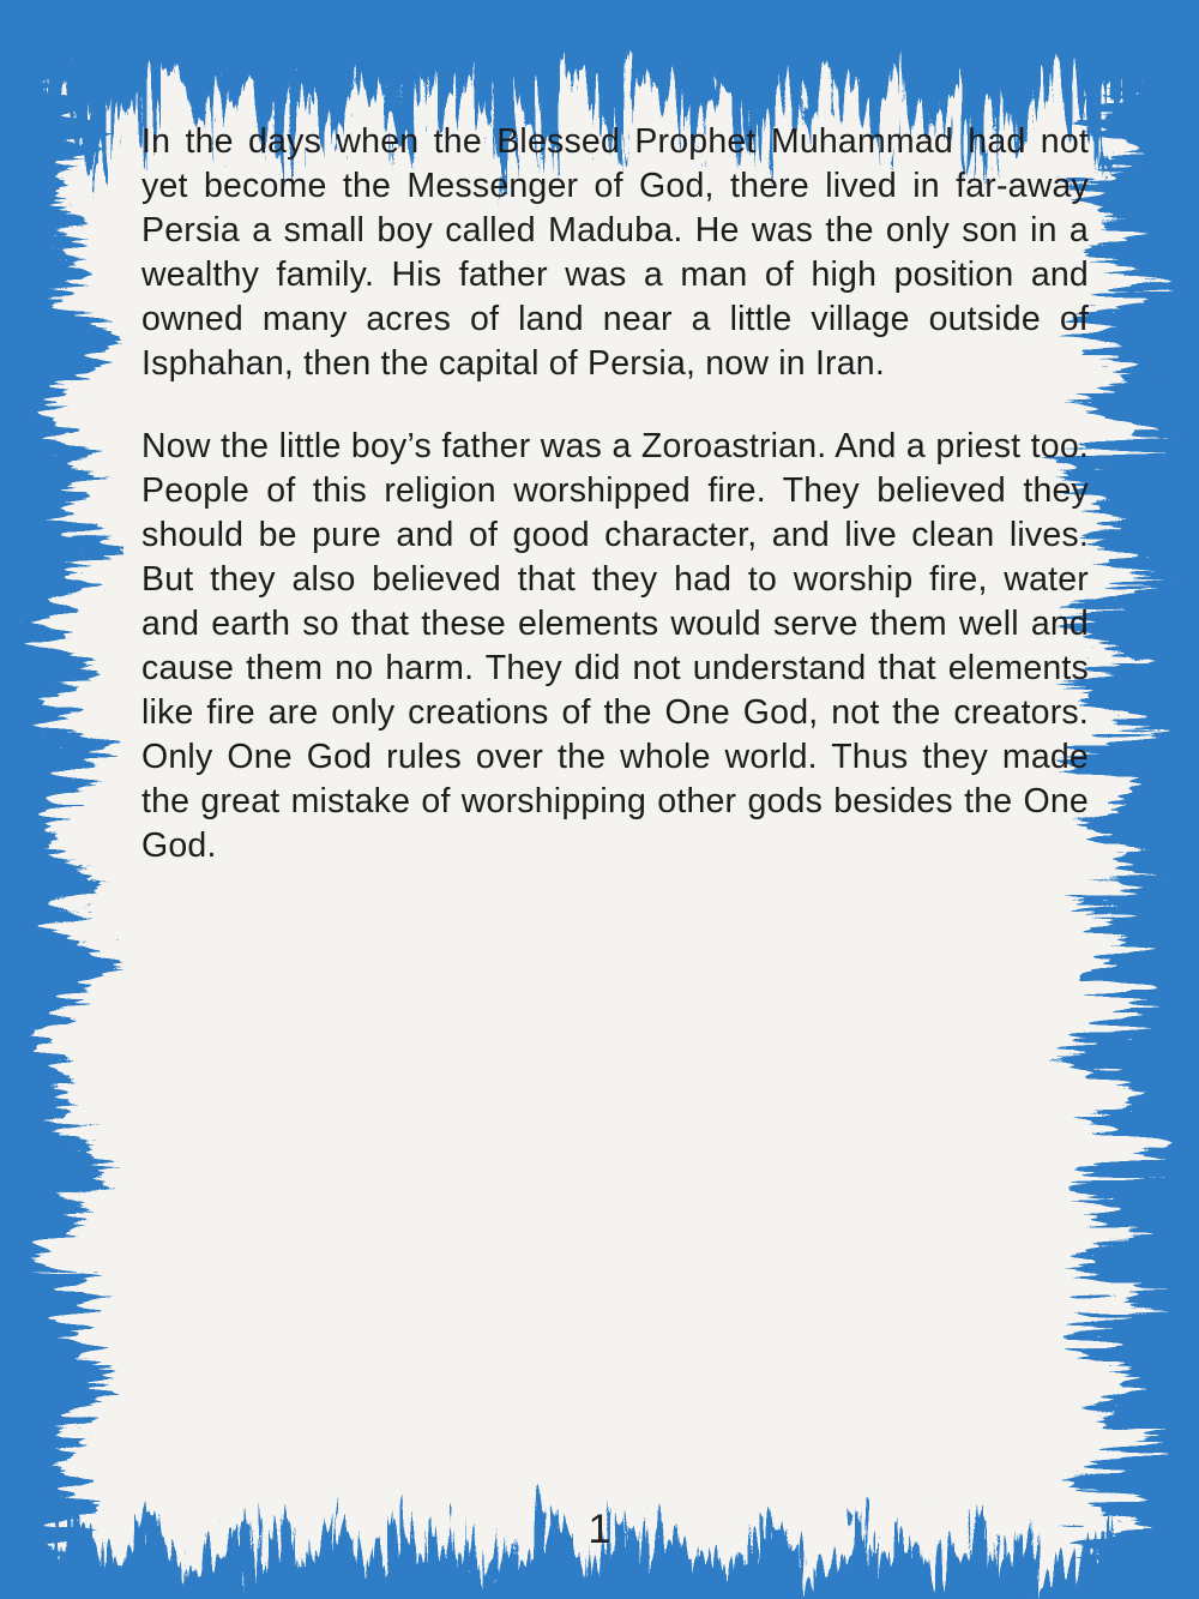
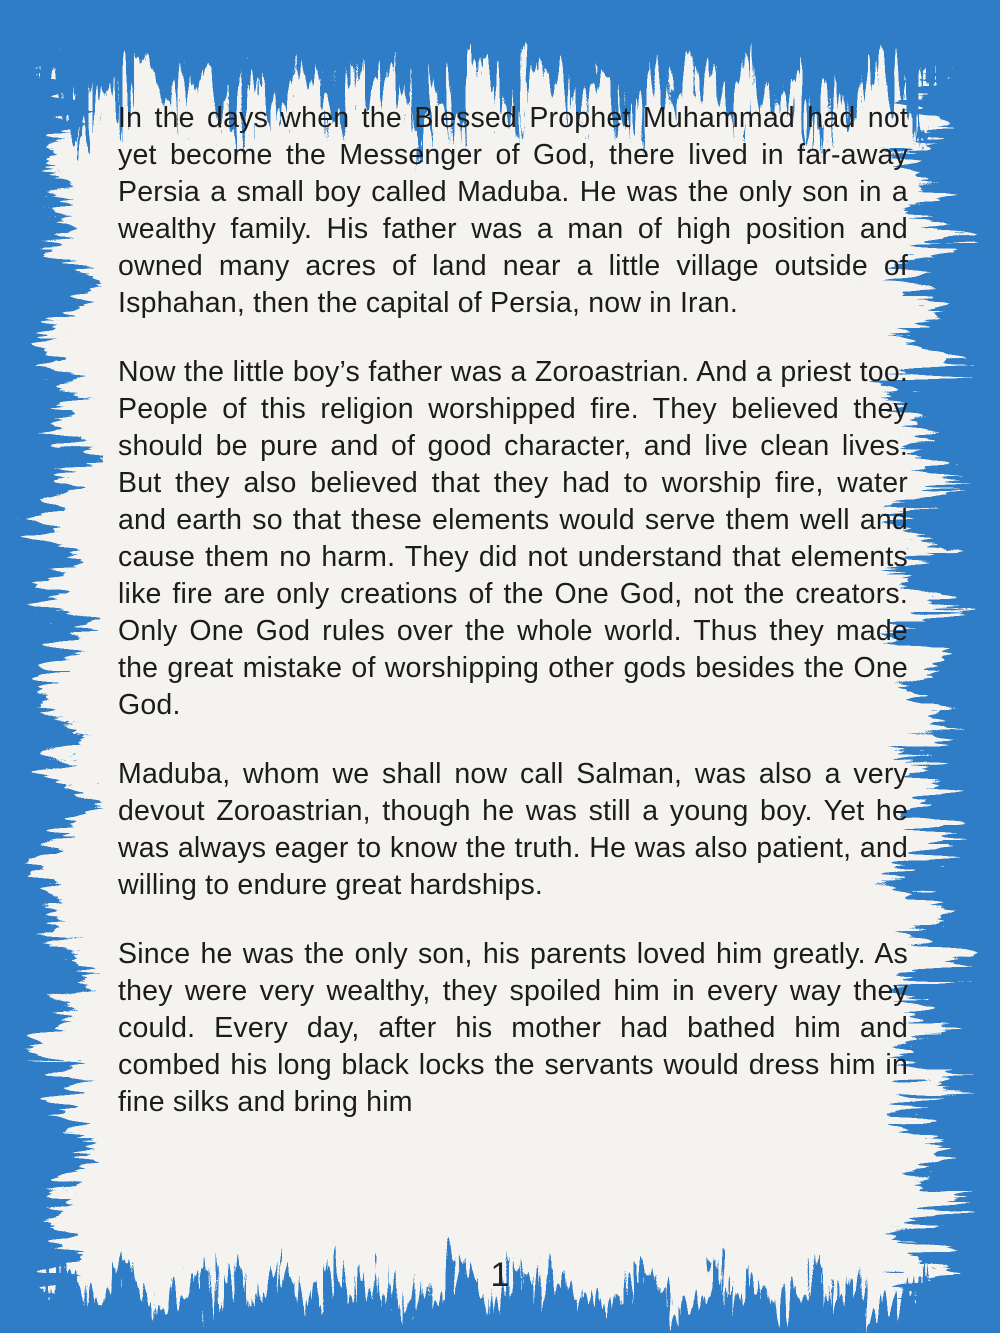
  In the days when the Blessed Prophet Muhammad had not yet become the Messenger of God, there lived in far-away Persia a small boy called Maduba. He was the only son in a wealthy family. His father was a man of high position and owned many acres of land near a little village outside of Isphahan, then the capital of Persia, now in Iran.
  Now the little boy’s father was a Zoroastrian. And a priest too. People of this religion worshipped fire. They believed they should be pure and of good character, and live clean lives. But they also believed that they had to worship fire, water and earth so that these elements would serve them well and cause them no harm. They did not understand that elements like fire are only creations of the One God, not the creators. Only One God rules over the whole world. Thus they made the great mistake of worshipping other gods besides the One God.
+ Maduba, whom we shall now call Salman, was also a very devout Zoroastrian, though he was still a young boy. Yet he was always eager to know the truth. He was also patient, and willing to endure great hardships.
+ Since he was the only son, his parents loved him greatly. As they were very wealthy, they spoiled him in every way they could. Every day, after his mother had bathed him and combed his long black locks the servants would dress him in fine silks and bring him
  1
